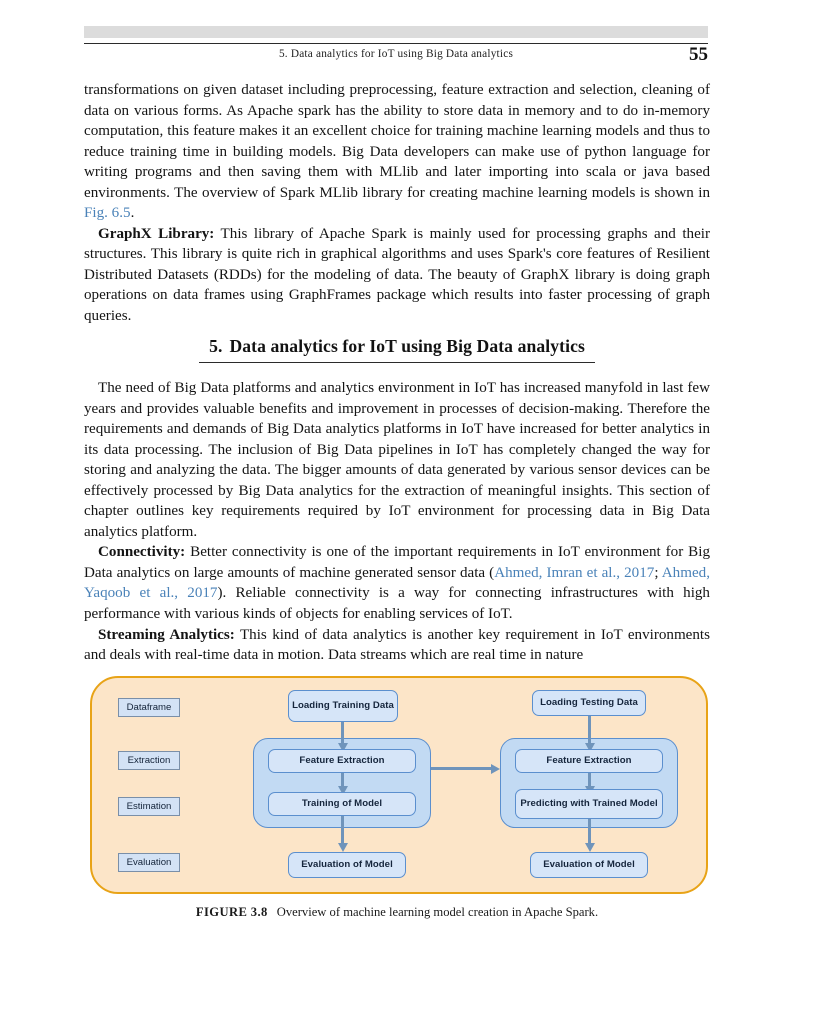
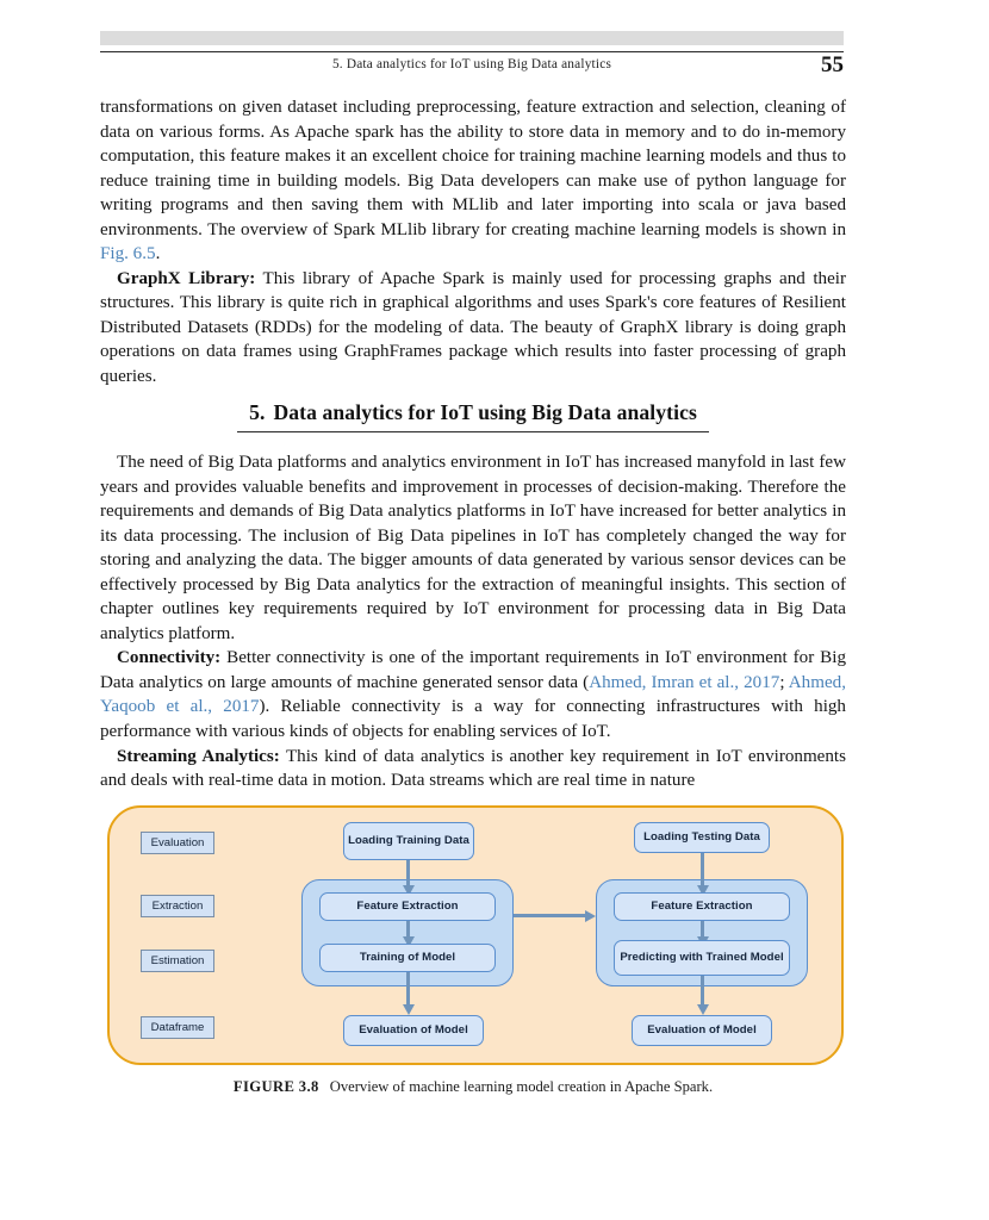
  5. Data analytics for IoT using Big Data analytics
  55
  transformations on given dataset including preprocessing, feature extraction and selection, cleaning of data on various forms. As Apache spark has the ability to store data in memory and to do in-memory computation, this feature makes it an excellent choice for training machine learning models and thus to reduce training time in building models. Big Data developers can make use of python language for writing programs and then saving them with MLlib and later importing into scala or java based environments. The overview of Spark MLlib library for creating machine learning models is shown in Fig. 6.5.
  GraphX Library: This library of Apache Spark is mainly used for processing graphs and their structures. This library is quite rich in graphical algorithms and uses Spark's core features of Resilient Distributed Datasets (RDDs) for the modeling of data. The beauty of GraphX library is doing graph operations on data frames using GraphFrames package which results into faster processing of graph queries.
  5. Data analytics for IoT using Big Data analytics
  The need of Big Data platforms and analytics environment in IoT has increased manyfold in last few years and provides valuable benefits and improvement in processes of decision-making. Therefore the requirements and demands of Big Data analytics platforms in IoT have increased for better analytics in its data processing. The inclusion of Big Data pipelines in IoT has completely changed the way for storing and analyzing the data. The bigger amounts of data generated by various sensor devices can be effectively processed by Big Data analytics for the extraction of meaningful insights. This section of chapter outlines key requirements required by IoT environment for processing data in Big Data analytics platform.
  Connectivity: Better connectivity is one of the important requirements in IoT environment for Big Data analytics on large amounts of machine generated sensor data (Ahmed, Imran et al., 2017; Ahmed, Yaqoob et al., 2017). Reliable connectivity is a way for connecting infrastructures with high performance with various kinds of objects for enabling services of IoT.
  Streaming Analytics: This kind of data analytics is another key requirement in IoT environments and deals with real-time data in motion. Data streams which are real time in nature
- Dataframe
+ Evaluation
  Extraction
  Estimation
- Evaluation
+ Dataframe
  Loading Training Data
  Feature Extraction
  Training of Model
  Evaluation of Model
  Loading Testing Data
  Feature Extraction
  Predicting with Trained Model
  Evaluation of Model
  FIGURE 3.8 Overview of machine learning model creation in Apache Spark.
